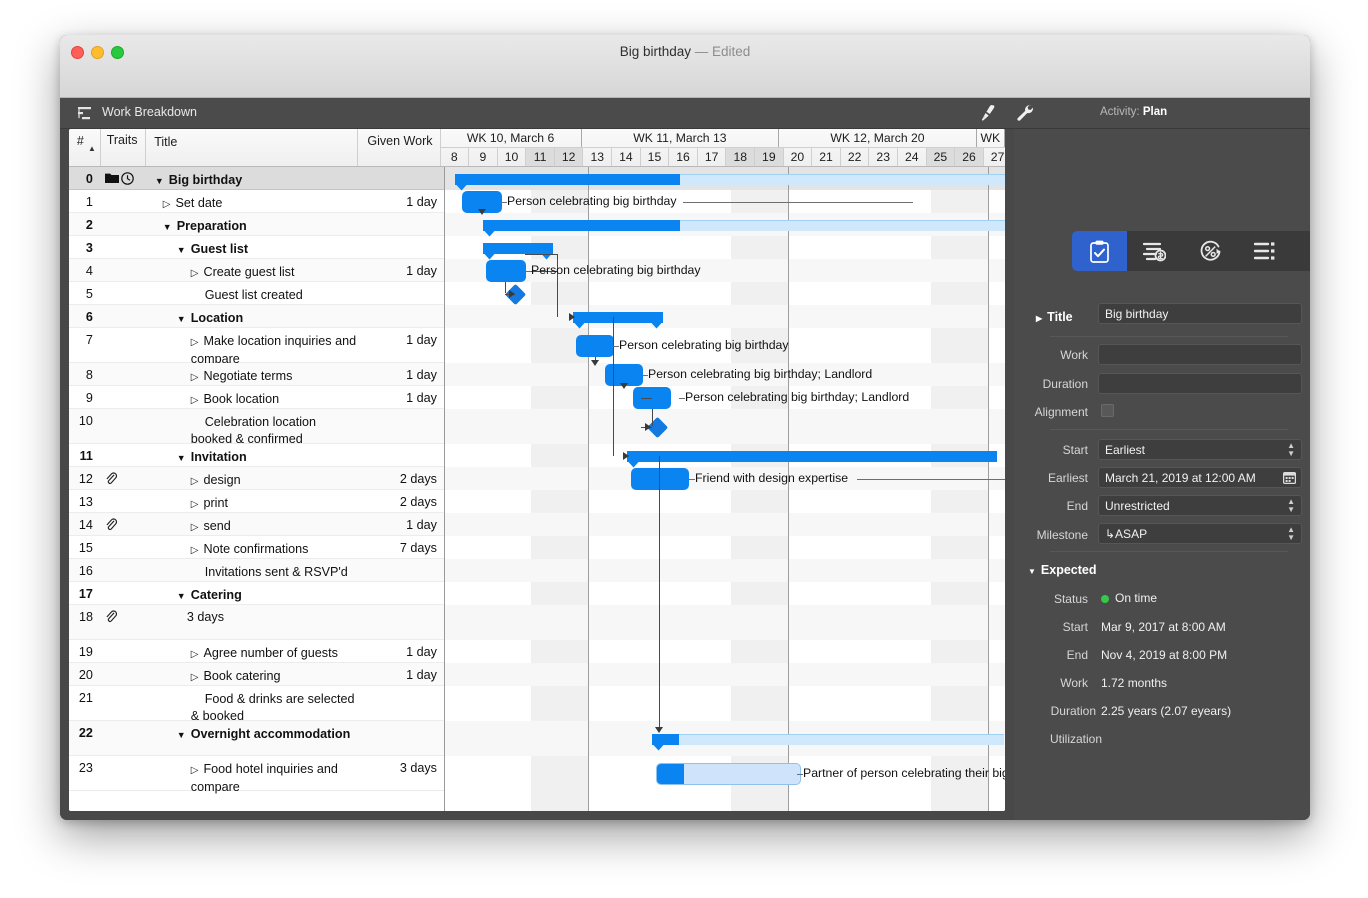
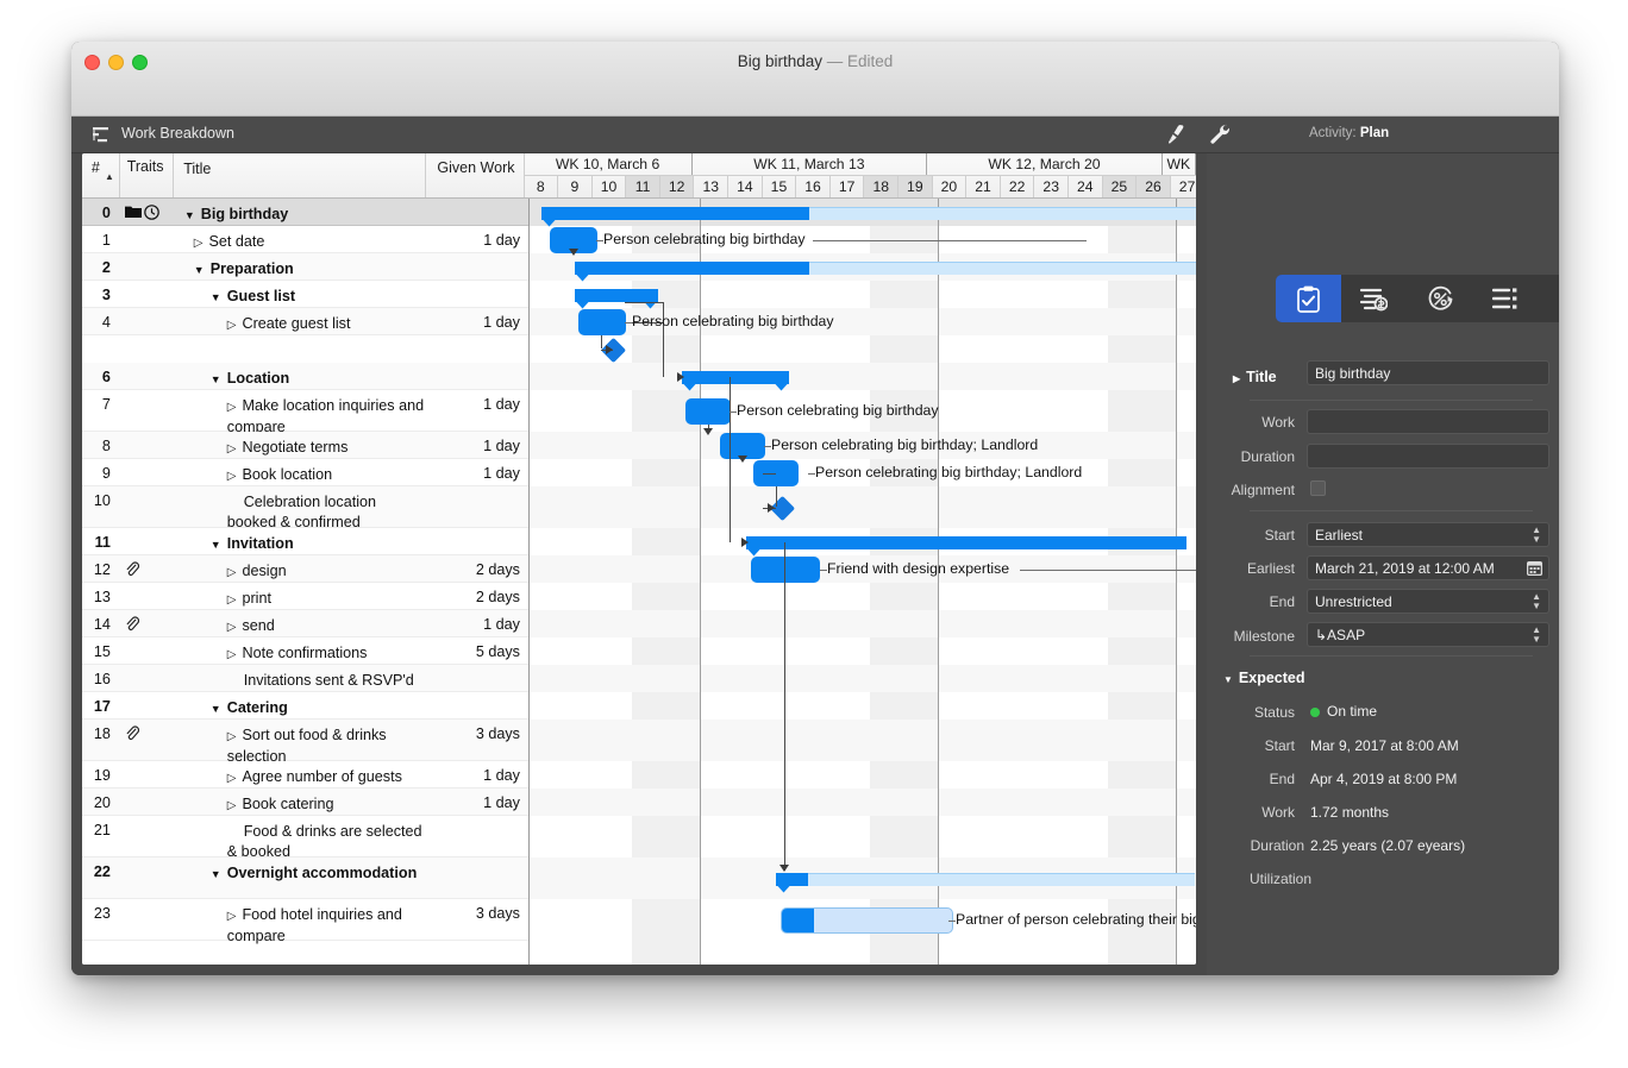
  Big birthday — Edited
  Work Breakdown
  Activity: Plan
  #
  ▲
  Traits
  Title
  Given Work
  WK 10, March 6
  WK 11, March 13
  WK 12, March 20
  WK
  8
  9
  10
  11
  12
  13
  14
  15
  16
  17
  18
  19
  20
  21
  22
  23
  24
  25
  26
  27
  0
  ▼ Big birthday
  1
  ▷ Set date
  1 day
  2
  ▼ Preparation
  3
  ▼ Guest list
  4
  ▷ Create guest list
  1 day
- 5
- Guest list created
  6
  ▼ Location
  7
  ▷ Make location inquiries and compare
  1 day
  8
  ▷ Negotiate terms
  1 day
  9
  ▷ Book location
  1 day
  10
  Celebration location booked & confirmed
  11
  ▼ Invitation
  12
  ▷ design
  2 days
  13
  ▷ print
  2 days
  14
  ▷ send
  1 day
  15
  ▷ Note confirmations
- 7 days
+ 5 days
  16
  Invitations sent & RSVP'd
  17
  ▼ Catering
  18
+ ▷ Sort out food & drinks selection
  3 days
  19
  ▷ Agree number of guests
  1 day
  20
  ▷ Book catering
  1 day
  21
  Food & drinks are selected & booked
  22
  ▼ Overnight accommodation
  23
  ▷ Food hotel inquiries and compare
  3 days
  Person celebrating big birthday
  Person celebrating big birthday
  Person celebrating big birthday
  Person celebrating big birthday; Landlord
  Person celebrating big birthday; Landlord
  Friend with design expertise
  Partner of person celebrating their bi
  ▶ Title
  Big birthday
  Work
  Duration
  Alignment
  Start
  Earliest
  ▲
  ▼
  Earliest
  March 21, 2019 at 12:00 AM
  End
  Unrestricted
  ▲
  ▼
  Milestone
  ↳ASAP
  ▲
  ▼
  ▼ Expected
  Status
  On time
  Start
  Mar 9, 2017 at 8:00 AM
  End
- Nov 4, 2019 at 8:00 PM
+ Apr 4, 2019 at 8:00 PM
  Work
  1.72 months
  Duration
  2.25 years (2.07 eyears)
  Utilization
